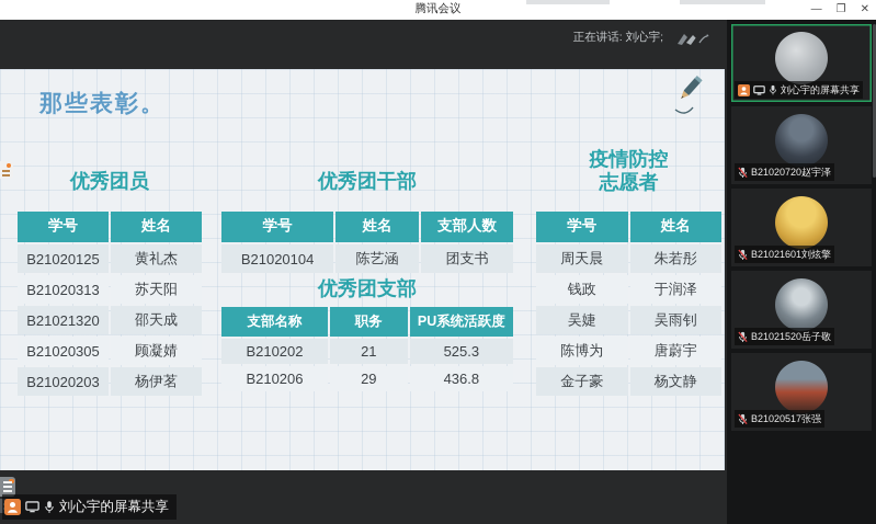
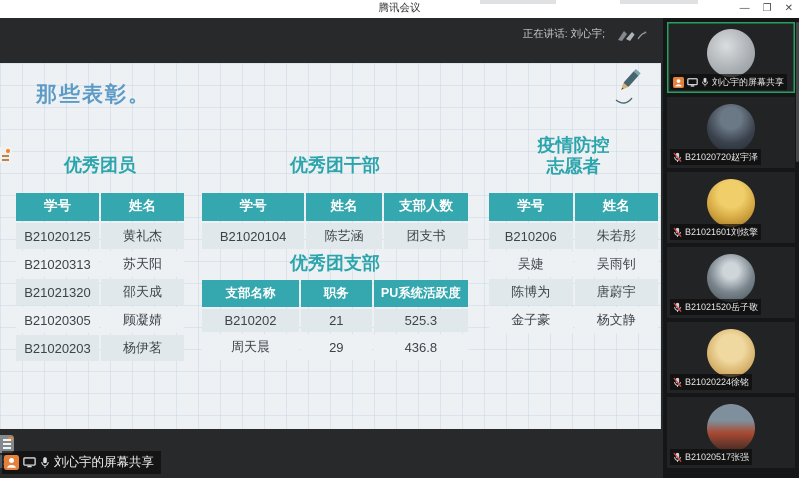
  腾讯会议
  —
  ❐
  ✕
  正在讲话: 刘心宇;
  那些表彰。
  优秀团员
  优秀团干部
  优秀团支部
  疫情防控
  志愿者
  学号	姓名
  B21020125	黄礼杰
  B21020313	苏天阳
  B21021320	邵天成
  B21020305	顾凝婧
  B21020203	杨伊茗
  学号	姓名	支部人数
  B21020104	陈艺涵	团支书
  支部名称	职务	PU系统活跃度
  B210202	21	525.3
- B210206	29	436.8
+ 周天晨	29	436.8
  学号	姓名
- 周天晨	朱若彤
+ B210206	朱若彤
- 钱政	于润泽
  吴婕	吴雨钊
  陈博为	唐蔚宇
  金子豪	杨文静
  刘心宇的屏幕共享
  刘心宇的屏幕共享
  B21020720赵宇泽
  B21021601刘炫擎
  B21021520岳子敬
+ B21020224徐铭
  B21020517张强
